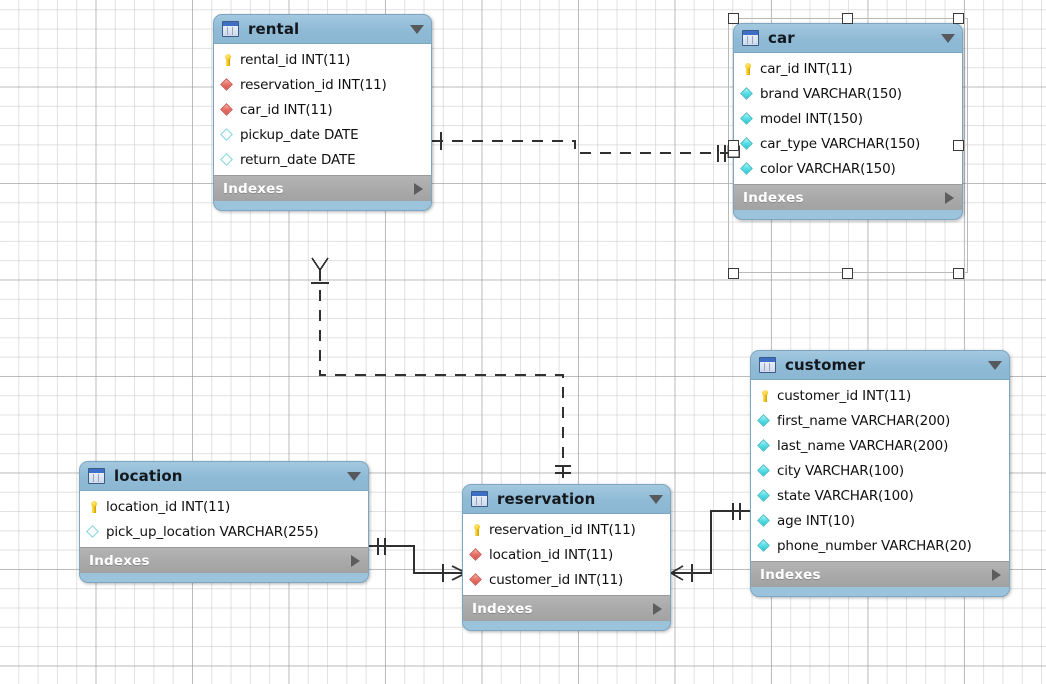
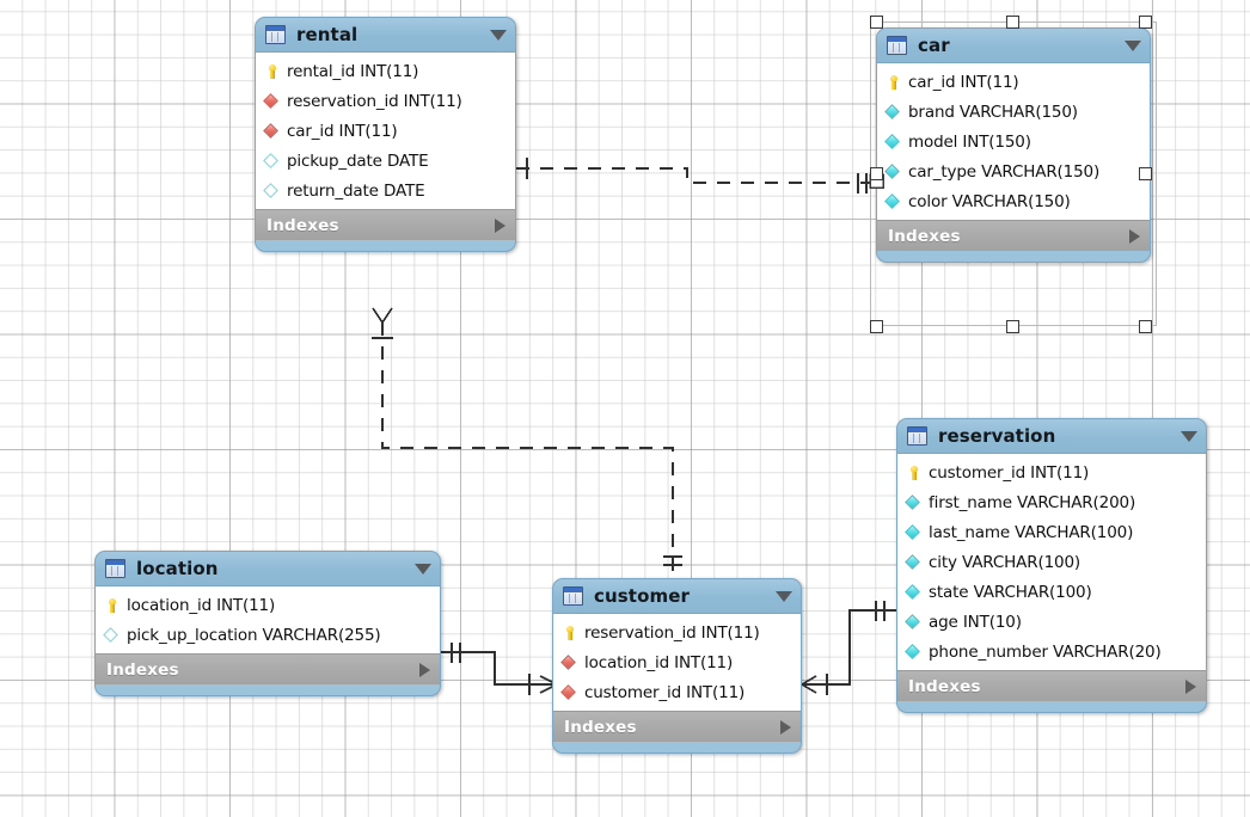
  rental
  rental_id INT(11)
  reservation_id INT(11)
  car_id INT(11)
  pickup_date DATE
  return_date DATE
  Indexes
  car
  car_id INT(11)
  brand VARCHAR(150)
  model INT(150)
  car_type VARCHAR(150)
  color VARCHAR(150)
  Indexes
- customer
+ reservation
  customer_id INT(11)
  first_name VARCHAR(200)
- last_name VARCHAR(200)
+ last_name VARCHAR(100)
  city VARCHAR(100)
  state VARCHAR(100)
  age INT(10)
  phone_number VARCHAR(20)
  Indexes
  location
  location_id INT(11)
  pick_up_location VARCHAR(255)
  Indexes
- reservation
+ customer
  reservation_id INT(11)
  location_id INT(11)
  customer_id INT(11)
  Indexes
